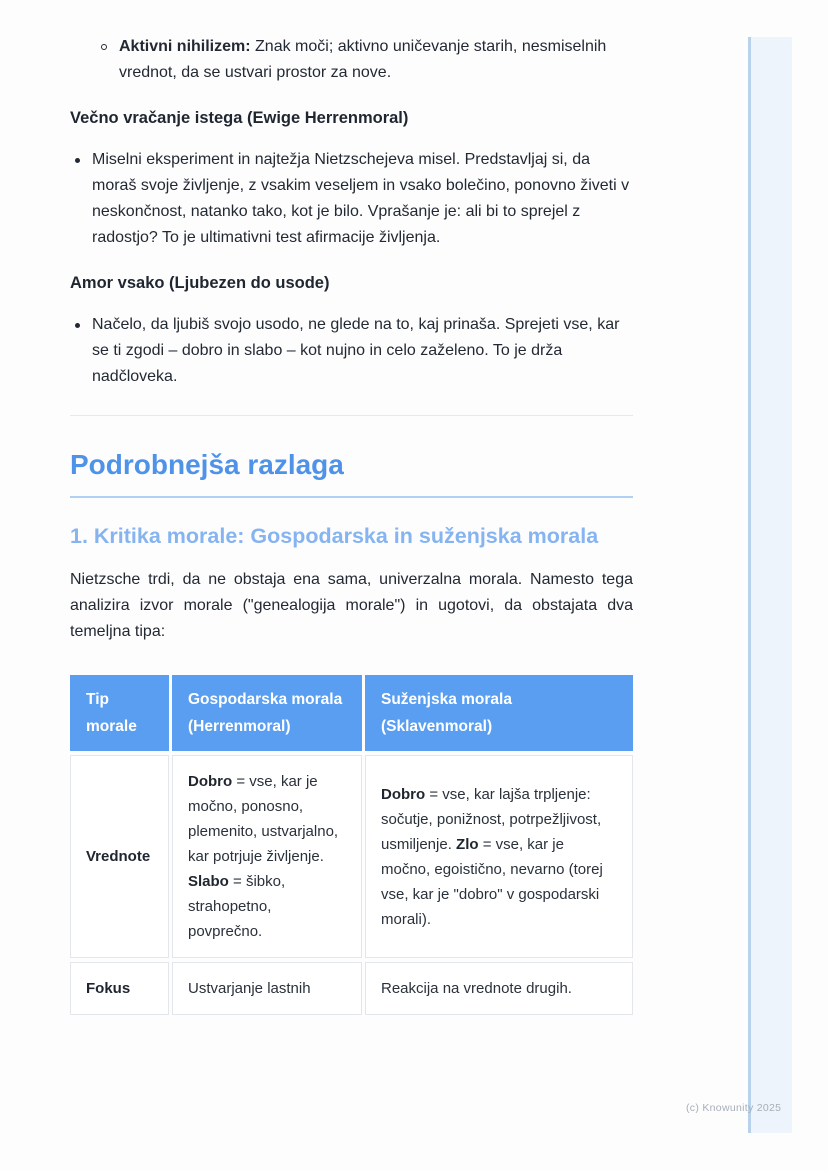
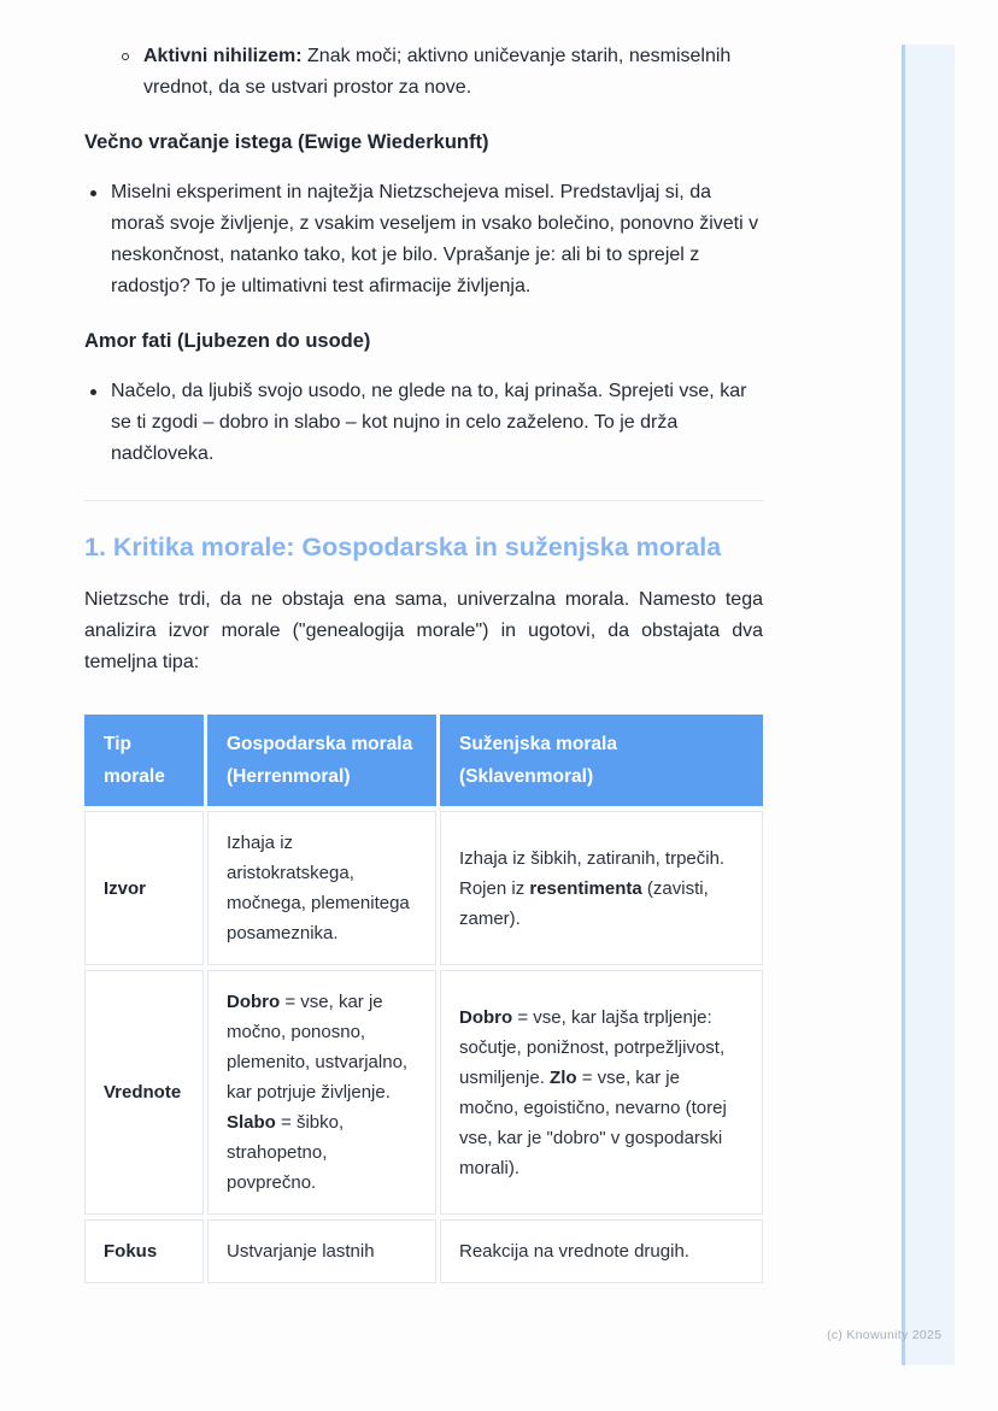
  Aktivni nihilizem: Znak moči; aktivno uničevanje starih, nesmiselnih vrednot, da se ustvari prostor za nove.
- Večno vračanje istega (Ewige Herrenmoral)
+ Večno vračanje istega (Ewige Wiederkunft)
  Miselni eksperiment in najtežja Nietzschejeva misel. Predstavljaj si, da moraš svoje življenje, z vsakim veseljem in vsako bolečino, ponovno živeti v neskončnost, natanko tako, kot je bilo. Vprašanje je: ali bi to sprejel z radostjo? To je ultimativni test afirmacije življenja.
- Amor vsako (Ljubezen do usode)
+ Amor fati (Ljubezen do usode)
  Načelo, da ljubiš svojo usodo, ne glede na to, kaj prinaša. Sprejeti vse, kar se ti zgodi – dobro in slabo – kot nujno in celo zaželeno. To je drža nadčloveka.
- Podrobnejša razlaga
  1. Kritika morale: Gospodarska in suženjska morala
  Nietzsche trdi, da ne obstaja ena sama, univerzalna morala. Namesto tega analizira izvor morale ("genealogija morale") in ugotovi, da obstajata dva temeljna tipa:
  Tip morale	Gospodarska morala (Herrenmoral)	Suženjska morala (Sklavenmoral)
+ Izvor	Izhaja iz aristokratskega, močnega, plemenitega posameznika.	Izhaja iz šibkih, zatiranih, trpečih. Rojen iz resentimenta (zavisti, zamer).
  Vrednote	Dobro = vse, kar je močno, ponosno, plemenito, ustvarjalno, kar potrjuje življenje. Slabo = šibko, strahopetno, povprečno.	Dobro = vse, kar lajša trpljenje: sočutje, ponižnost, potrpežljivost, usmiljenje. Zlo = vse, kar je močno, egoistično, nevarno (torej vse, kar je "dobro" v gospodarski morali).
  Fokus	Ustvarjanje lastnih	Reakcija na vrednote drugih.
  (c) Knowunity 2025
